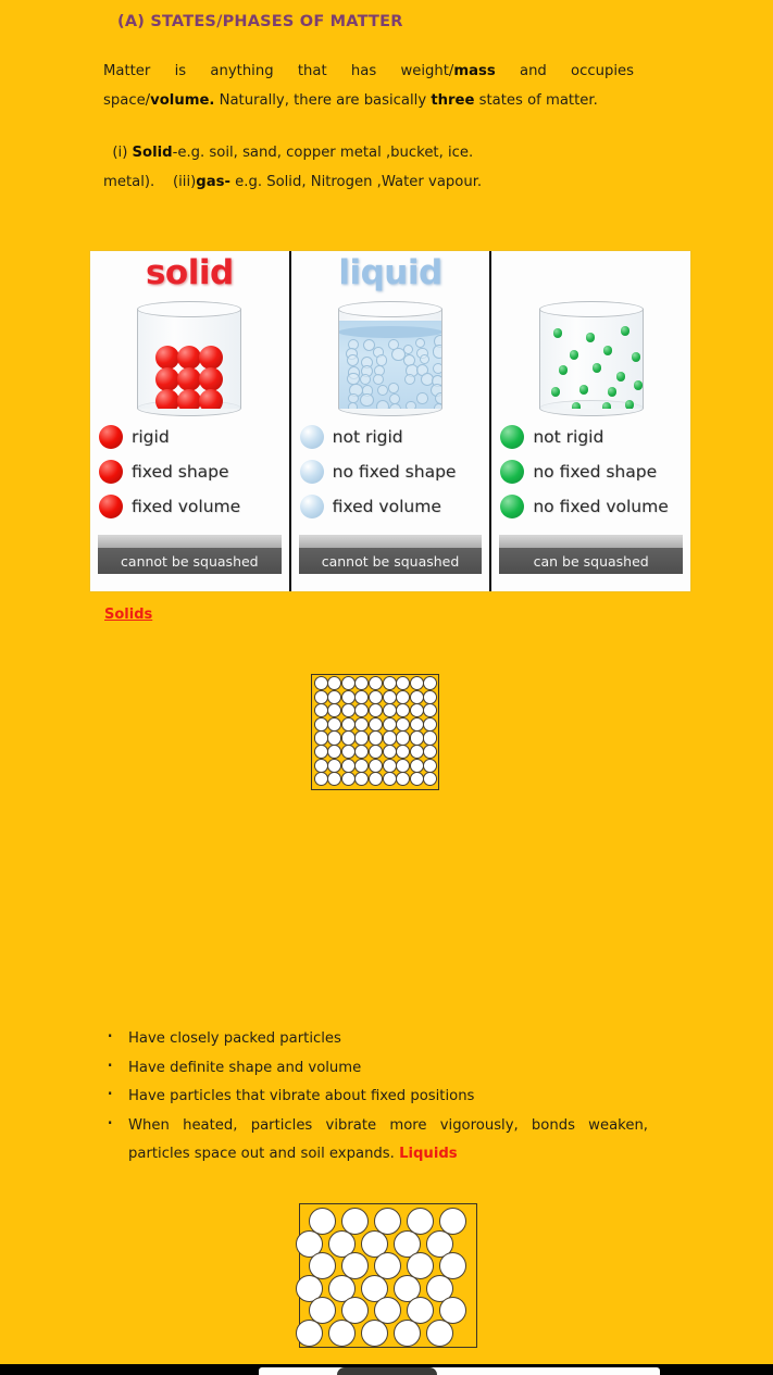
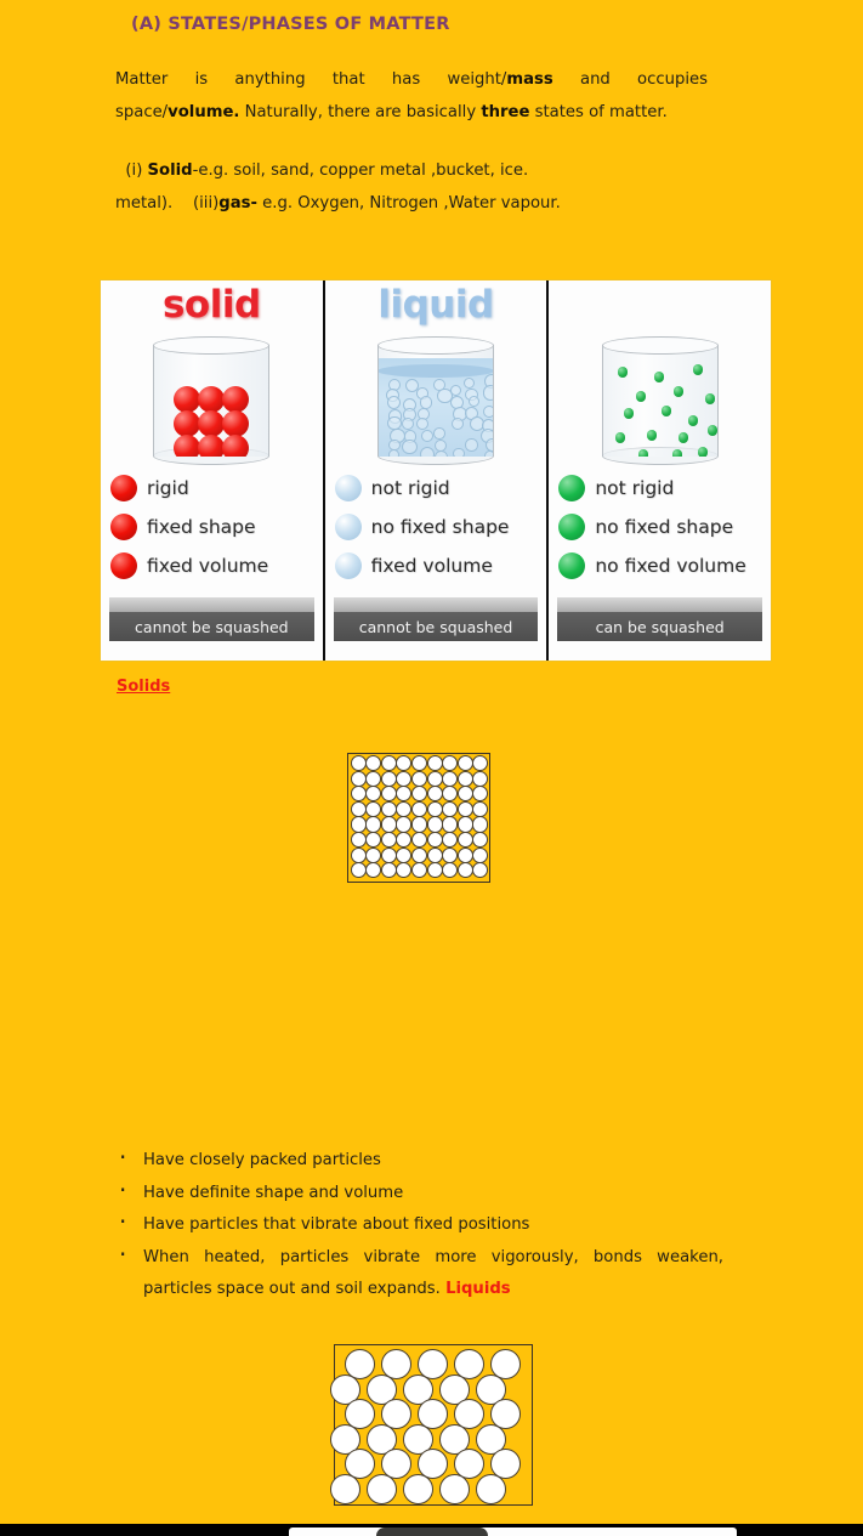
  (A) STATES/PHASES OF MATTER
  Matter is anything that has weight/mass and occupies
  space/volume. Naturally, there are basically three states of matter.
  (i) Solid-e.g. soil, sand, copper metal ,bucket, ice.
- metal). (iii)gas- e.g. Solid, Nitrogen ,Water vapour.
+ metal). (iii)gas- e.g. Oxygen, Nitrogen ,Water vapour.
  solid
  rigid
  fixed shape
  fixed volume
  cannot be squashed
  liquid
  not rigid
  no fixed shape
  fixed volume
  cannot be squashed
  not rigid
  no fixed shape
  no fixed volume
  can be squashed
  Solids
  Have closely packed particles
  Have definite shape and volume
  Have particles that vibrate about fixed positions
  When heated, particles vibrate more vigorously, bonds weaken,
  particles space out and soil expands. Liquids
